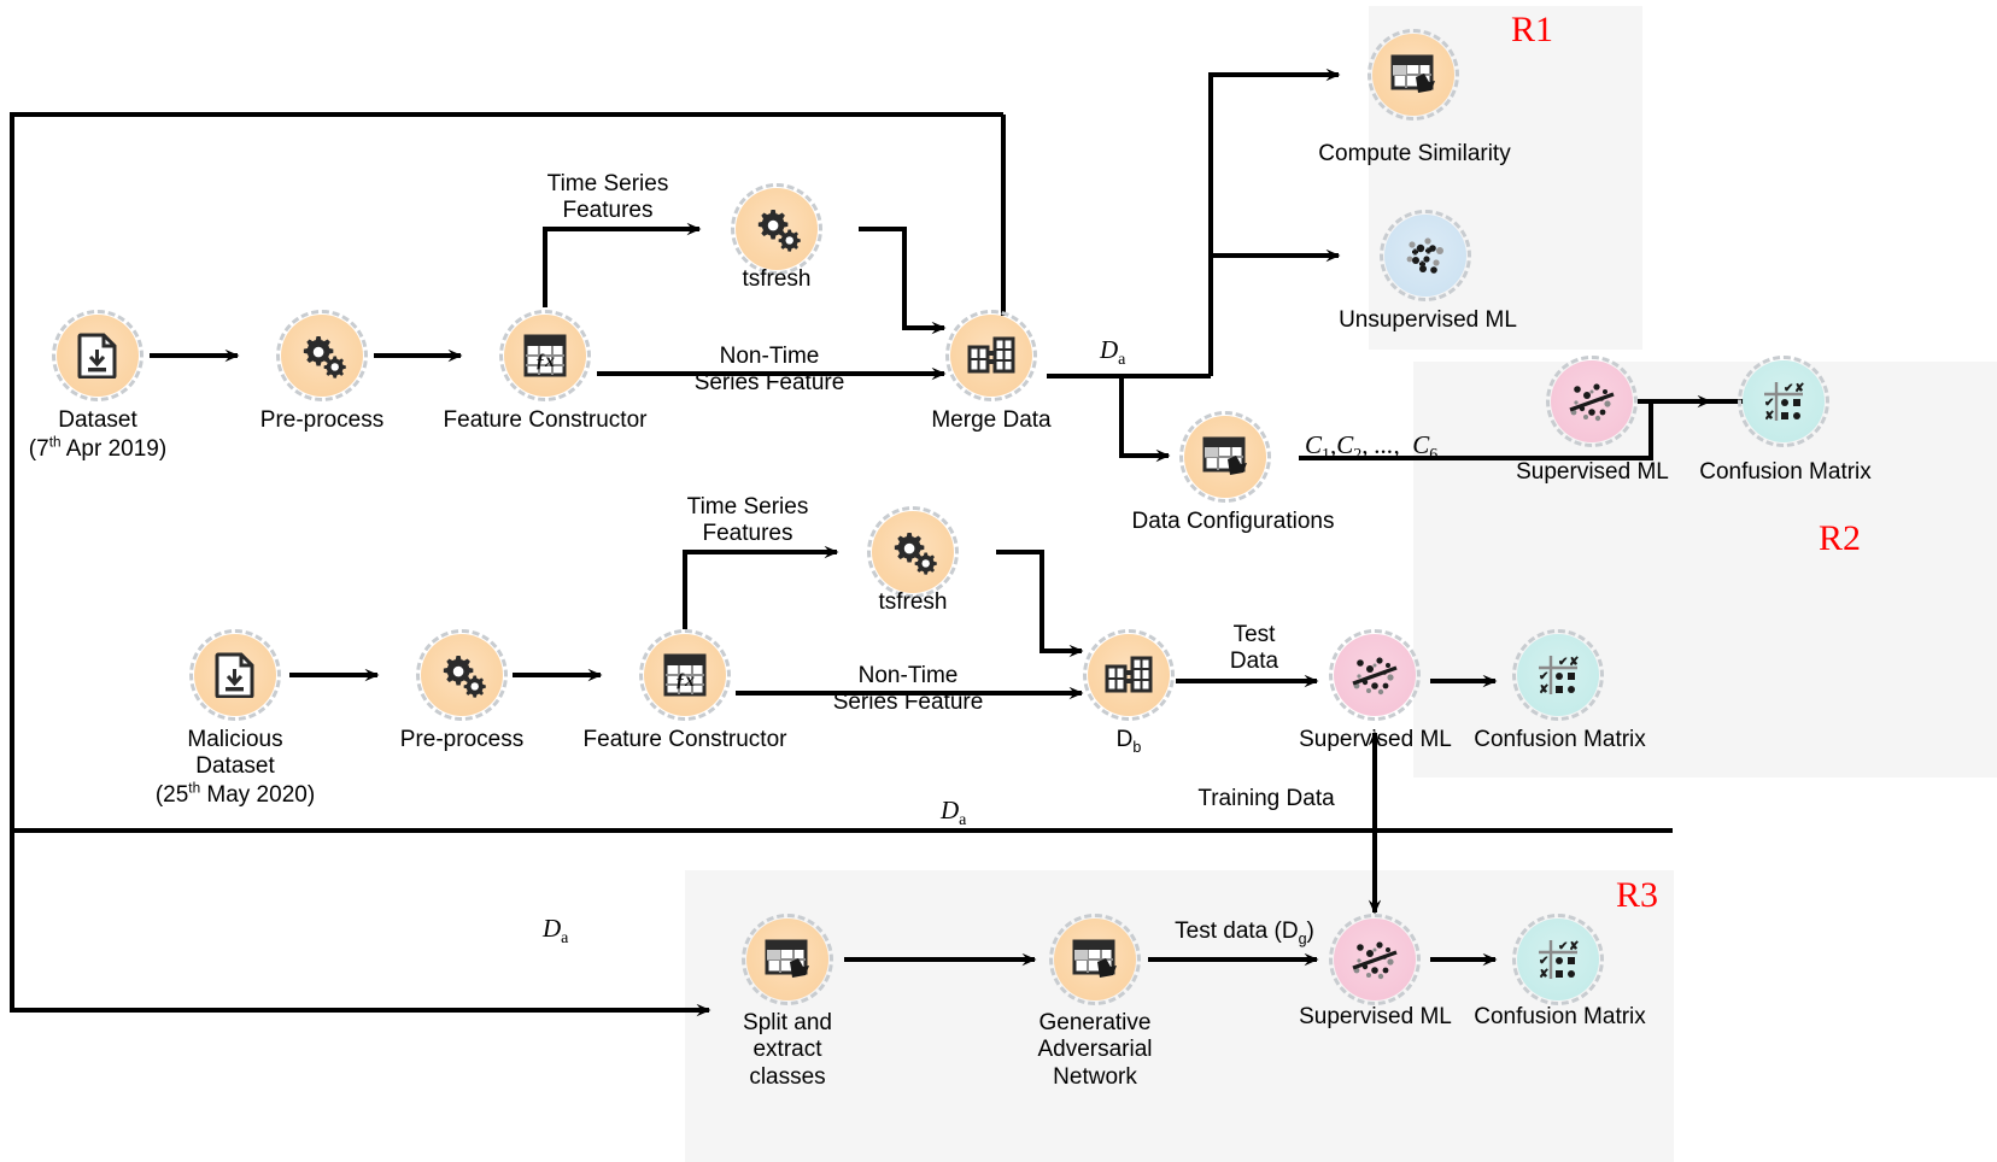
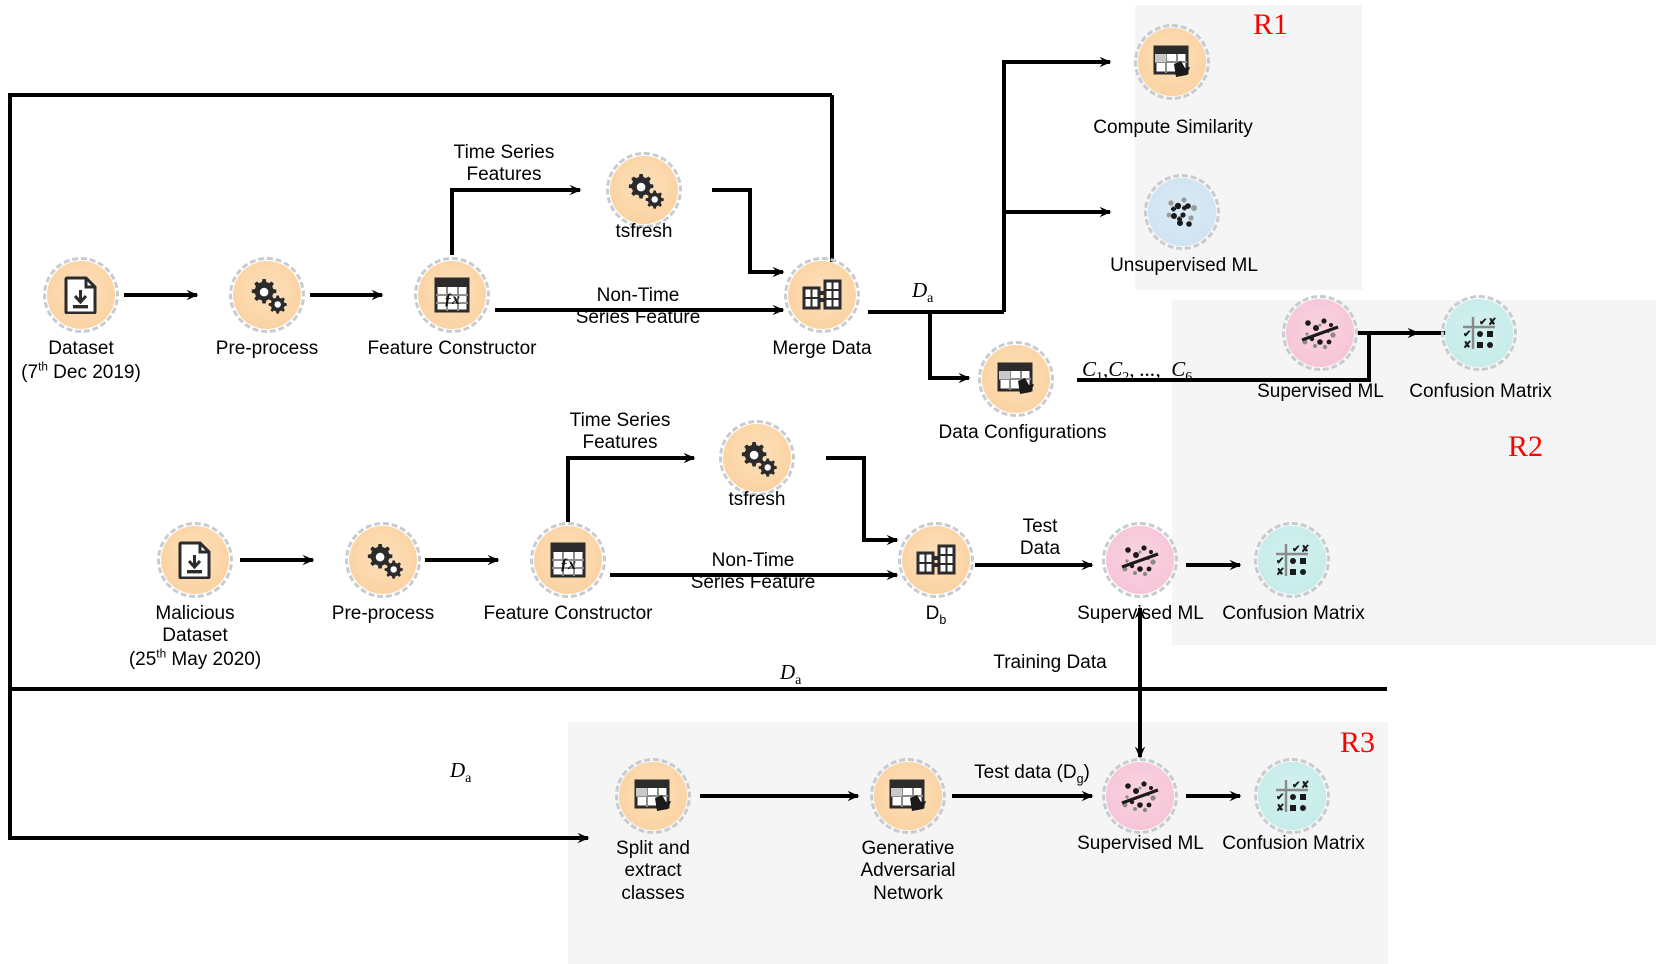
  R1
  R2
  R3
  Dataset
- (7th Apr 2019)
+ (7th Dec 2019)
  Pre-process
  ƒx
  Feature Constructor
  tsfresh
  Merge Data
  Compute Similarity
  Unsupervised ML
  Data Configurations
  Supervised ML
  ✔
  ✘
  ✔
  ✘
  Confusion Matrix
  Malicious
  Dataset
  (25th May 2020)
  Pre-process
  ƒx
  Feature Constructor
  tsfresh
  Db
  Supervised ML
  ✔
  ✘
  ✔
  ✘
  Confusion Matrix
  Split and
  extract
  classes
  Generative
  Adversarial
  Network
  Supervised ML
  ✔
  ✘
  ✔
  ✘
  Confusion Matrix
  Time Series
  Features
  Non-Time
  Series Feature
  Da
  C1,C2, ..., C6
  Time Series
  Features
  Non-Time
  Series Feature
  Test
  Data
  Training Data
  Da
  Da
  Test data (Dg)
